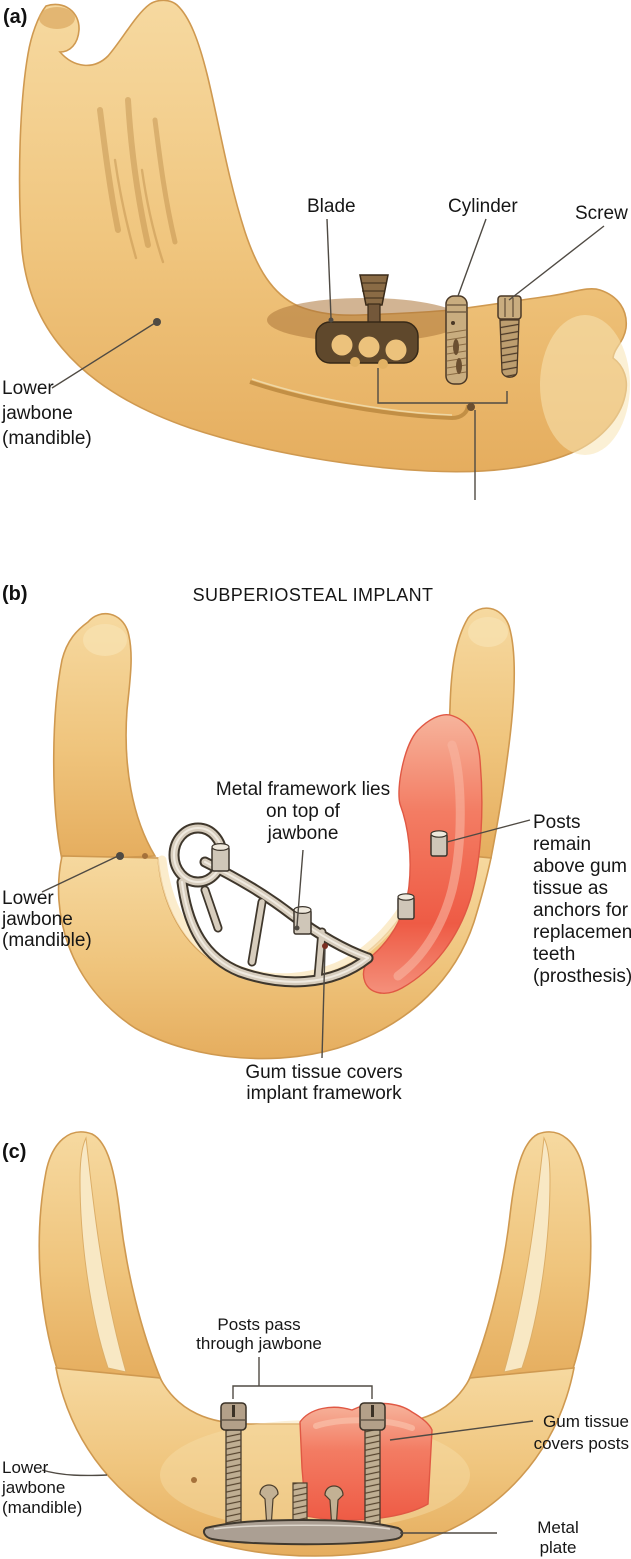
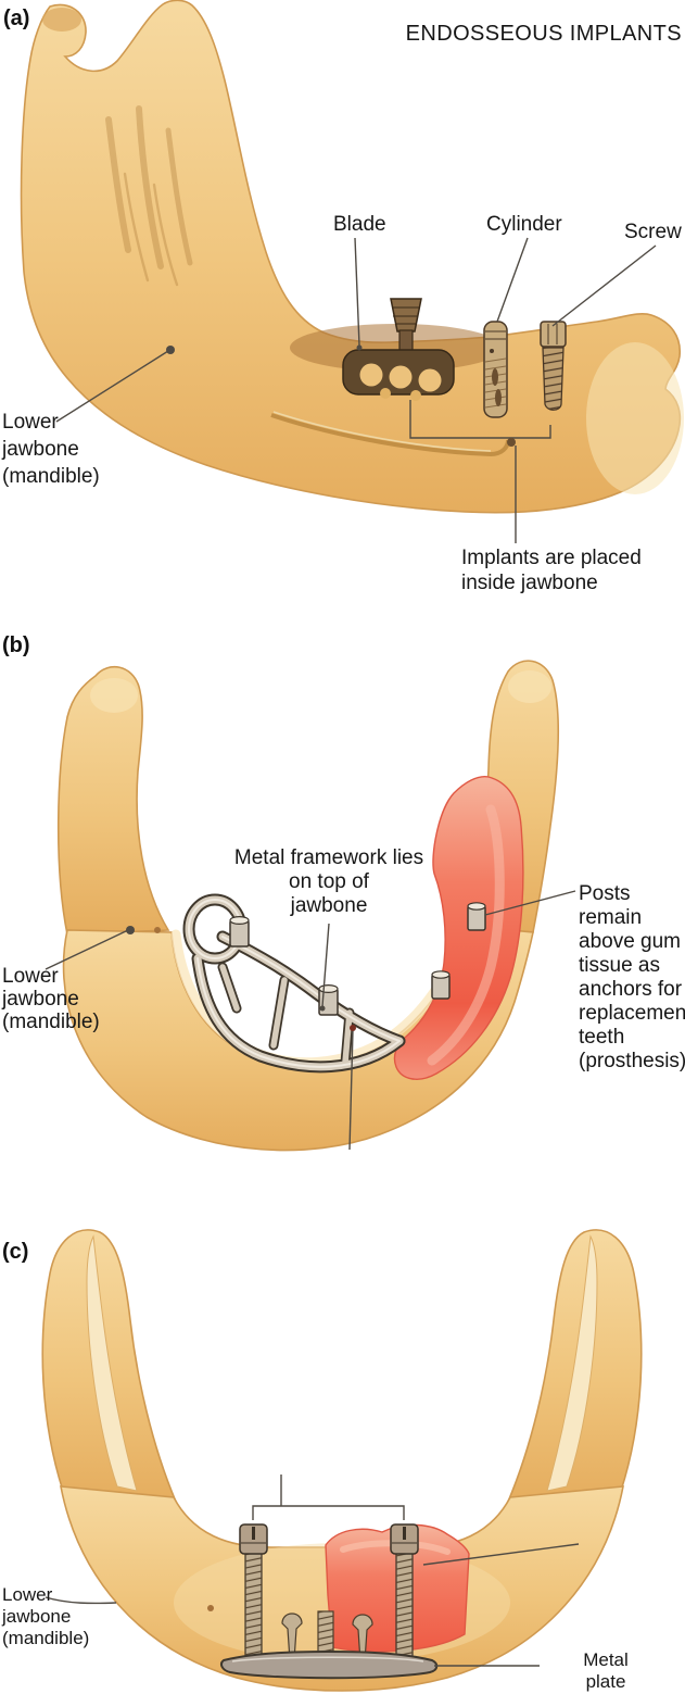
  (a)
+ ENDOSSEOUS IMPLANTS
  Blade
  Cylinder
  Screw
  Lower
  jawbone
  (mandible)
+ Implants are placed
+ inside jawbone
  (b)
- SUBPERIOSTEAL IMPLANT
  Metal framework lies
  on top of
  jawbone
  Posts remain
  above gum
  tissue as
  anchors for
  replacemen
  teeth
  (prosthesis)
  Lower
  jawbone
  (mandible)
- Gum tissue covers
- implant framework
  (c)
- Posts pass
- through jawbone
- Gum tissue
- covers posts
  Lower
  jawbone
  (mandible)
